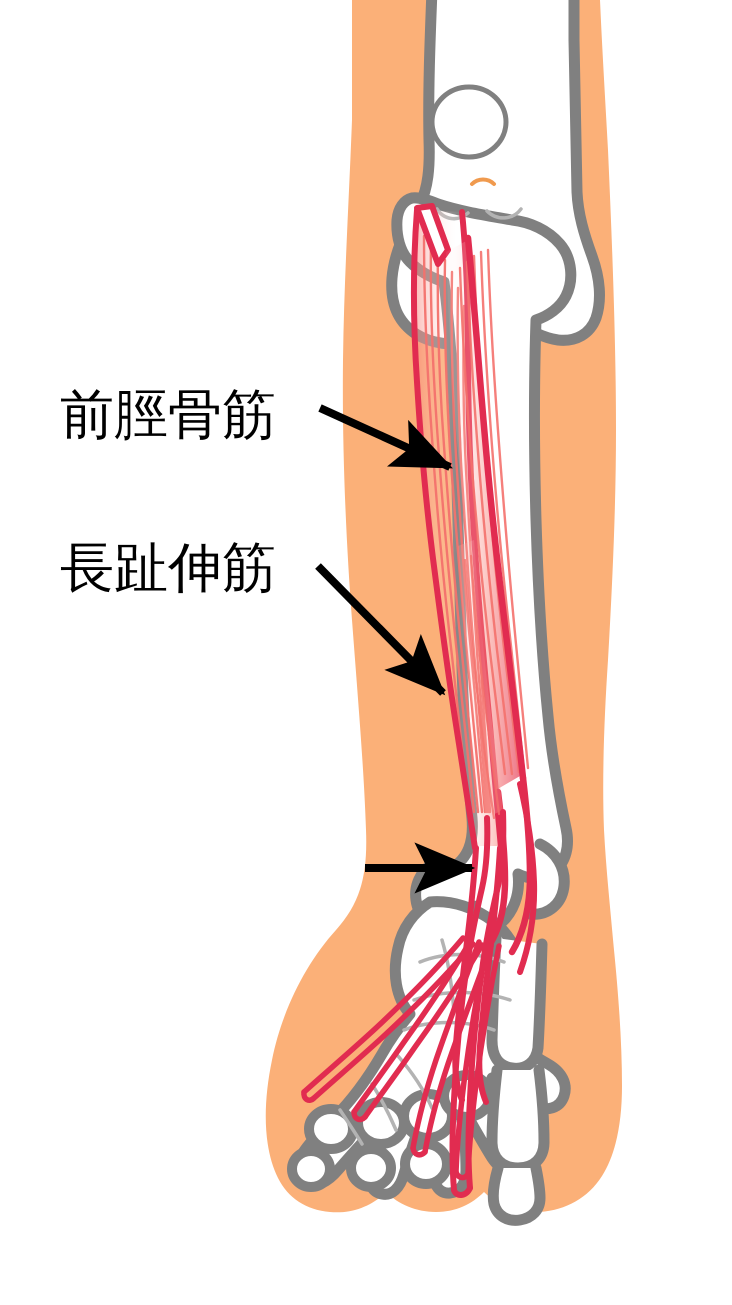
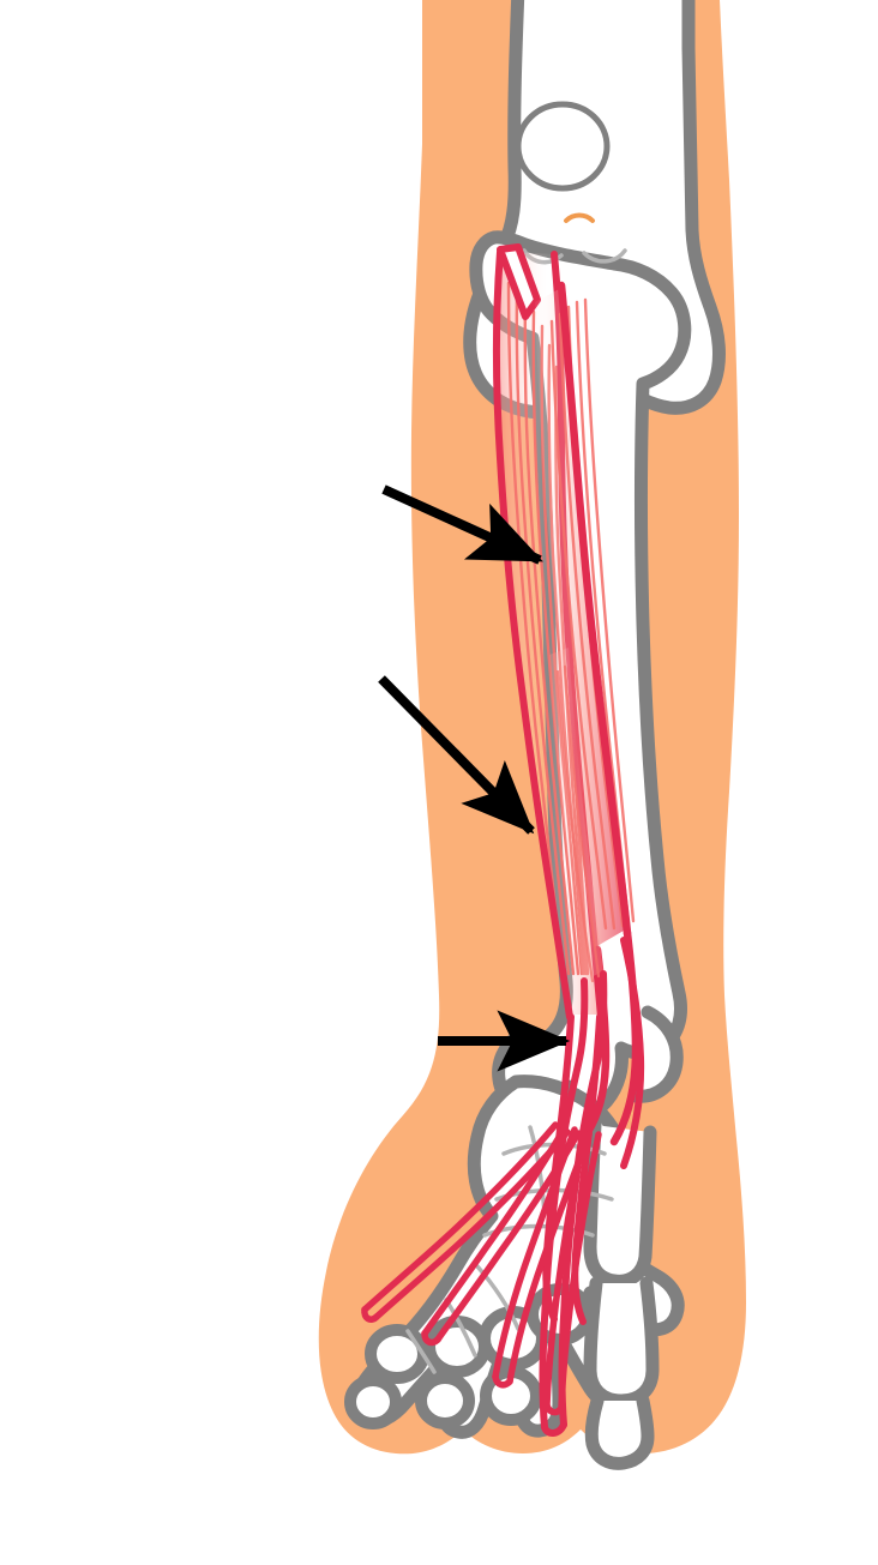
- 前脛骨筋
- 長趾伸筋
